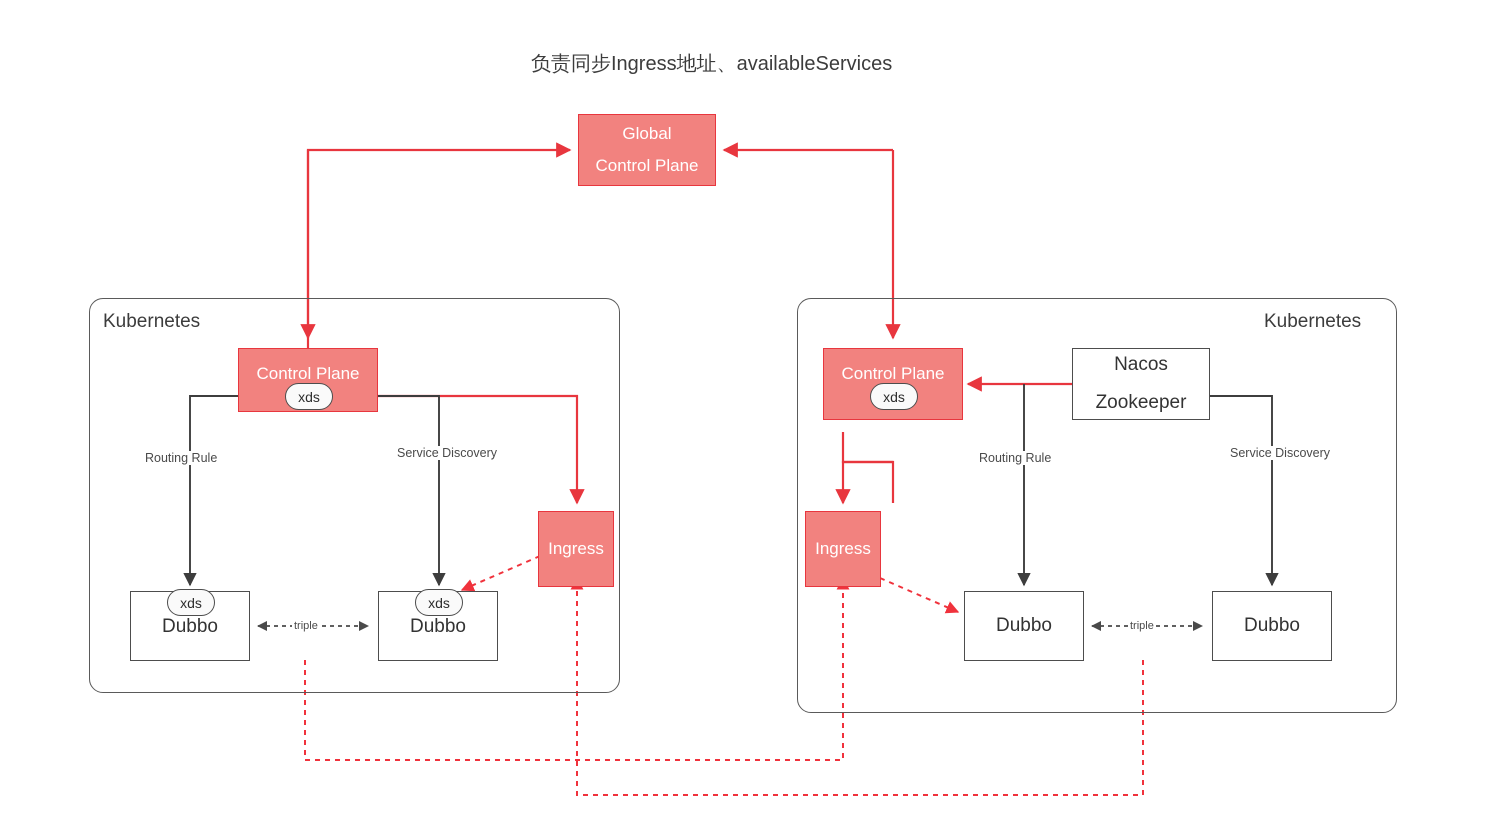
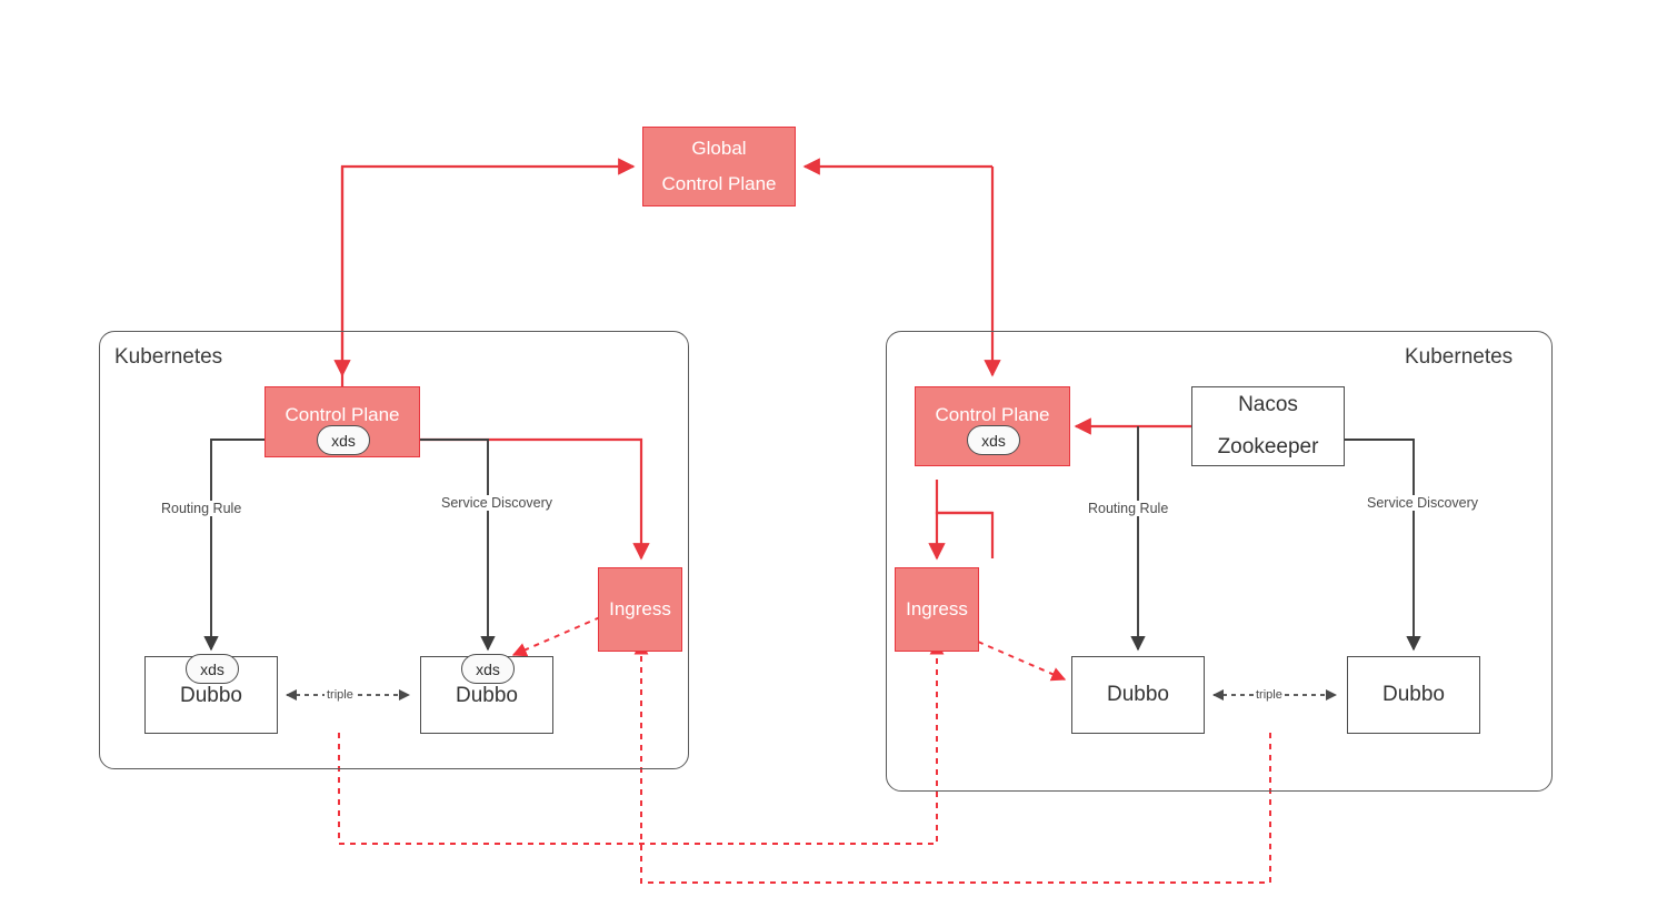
- 负责同步Ingress地址、availableServices
  Global
  Control Plane
  Kubernetes
  Control Plane
  xds
  Ingress
  Dubbo
  xds
  Dubbo
  xds
  Routing Rule
  Service Discovery
  triple
  Kubernetes
  Control Plane
  xds
  Nacos
  Zookeeper
  Ingress
  Dubbo
  Dubbo
  Routing Rule
  Service Discovery
  triple
